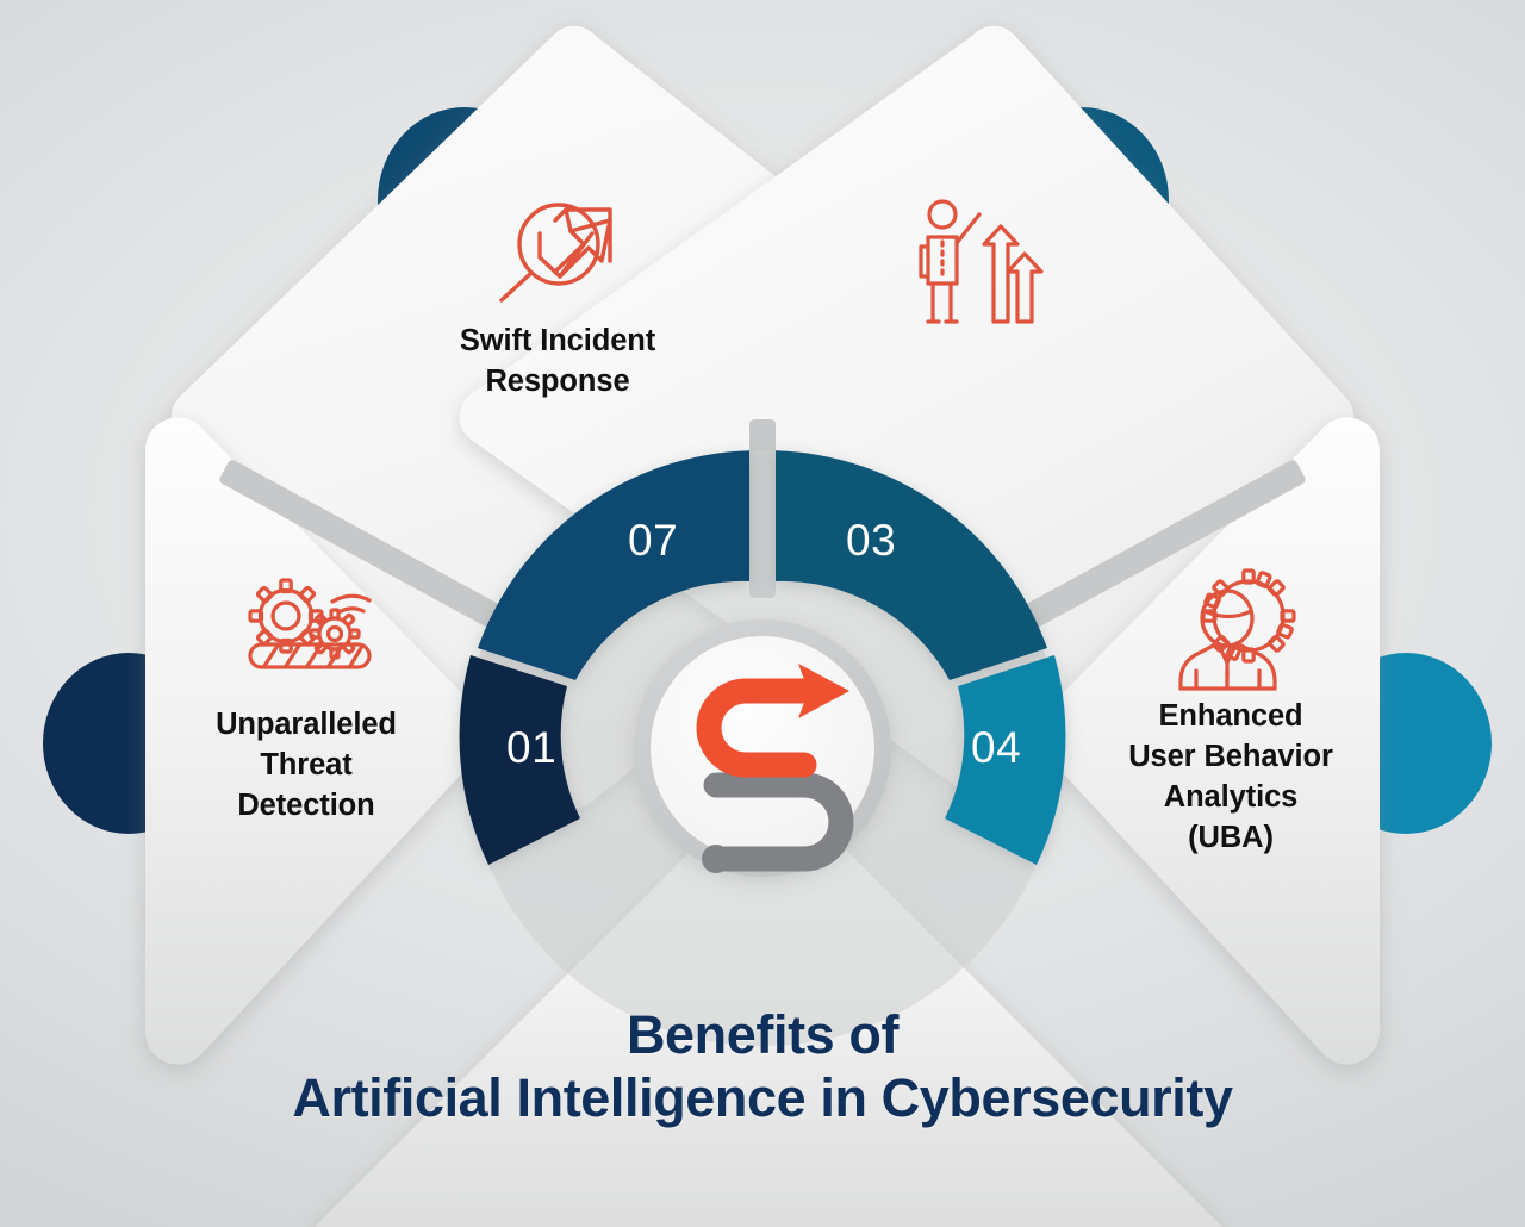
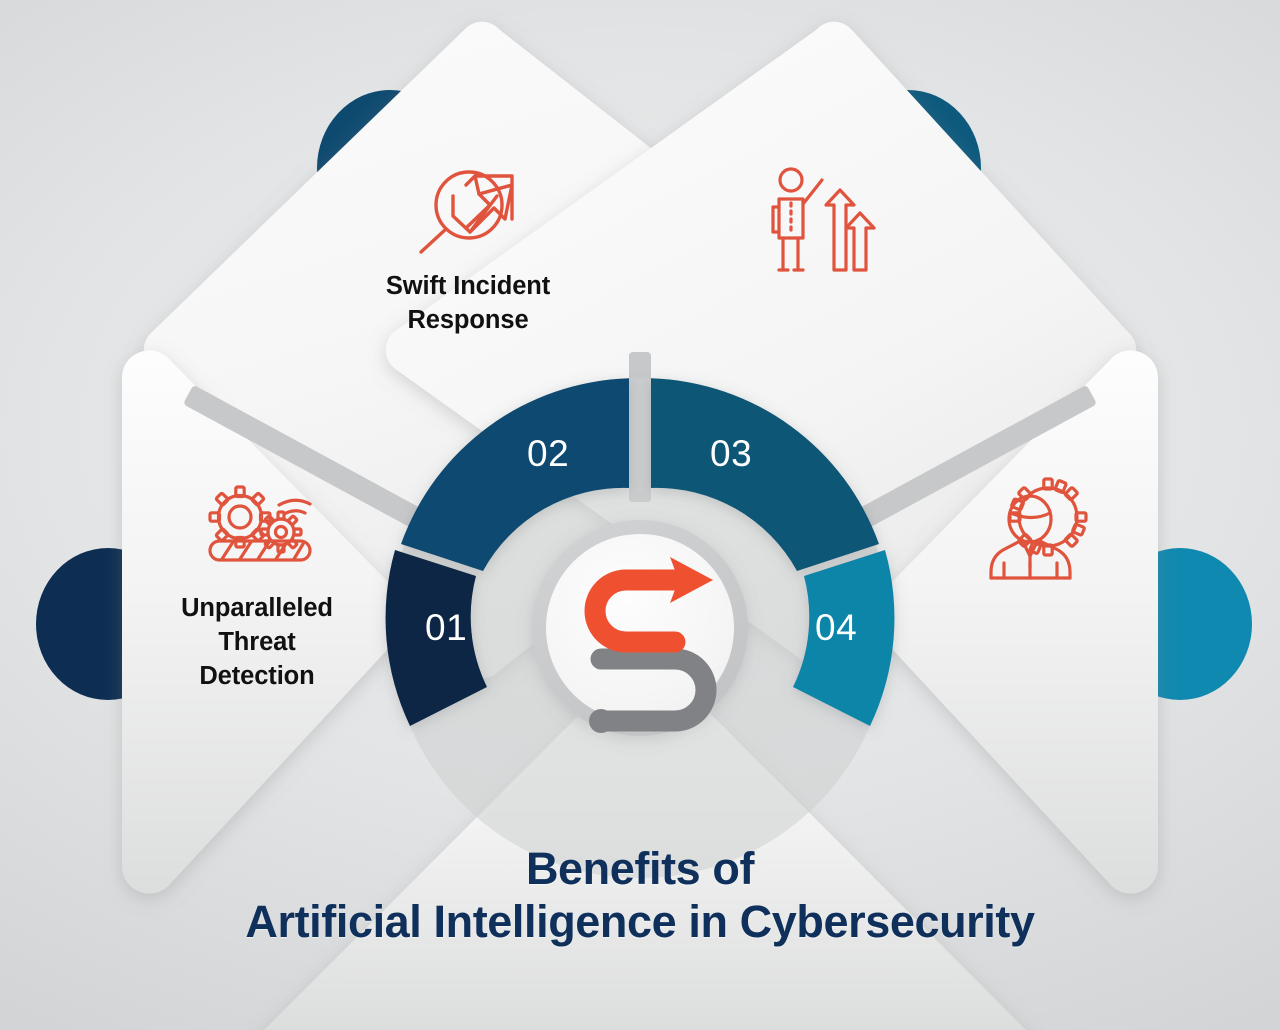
  Unparalleled
  Threat
  Detection
  Swift Incident
  Response
- Enhanced
- User Behavior
- Analytics
- (UBA)
  01
- 07
+ 02
  03
  04
  Benefits of
  Artificial Intelligence in Cybersecurity
